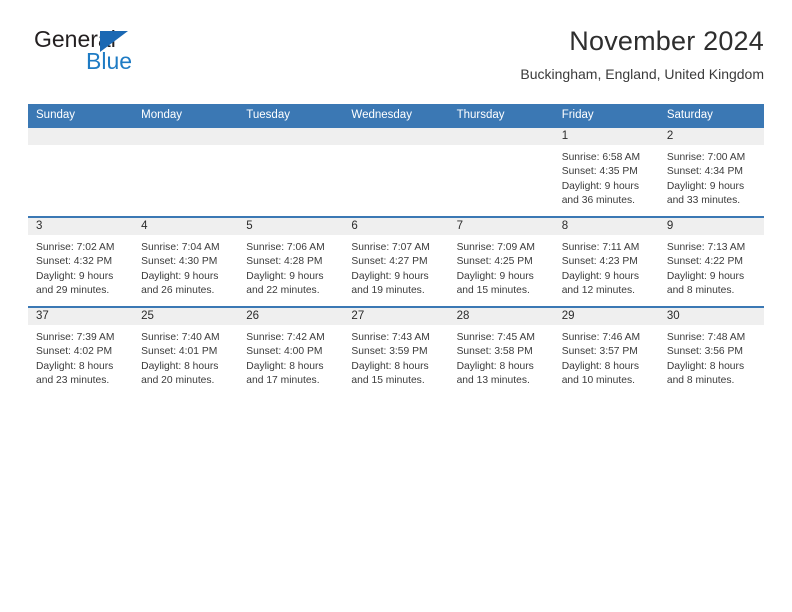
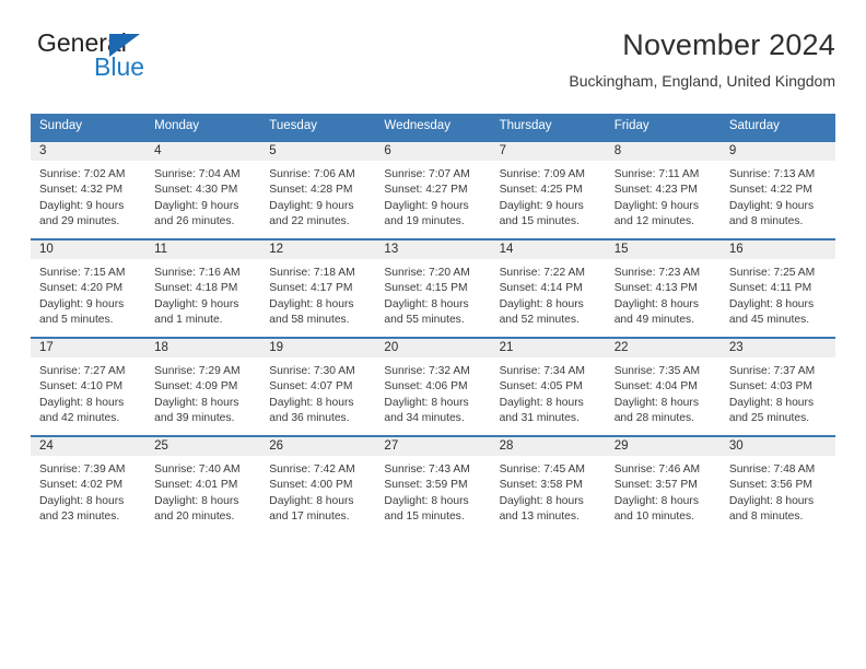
  General
  Blue
  November 2024
  Buckingham, England, United Kingdom
  Sunday	Monday	Tuesday	Wednesday	Thursday	Friday	Saturday
- 					1Sunrise: 6:58 AMSunset: 4:35 PMDaylight: 9 hoursand 36 minutes.	2Sunrise: 7:00 AMSunset: 4:34 PMDaylight: 9 hoursand 33 minutes.
  3Sunrise: 7:02 AMSunset: 4:32 PMDaylight: 9 hoursand 29 minutes.	4Sunrise: 7:04 AMSunset: 4:30 PMDaylight: 9 hoursand 26 minutes.	5Sunrise: 7:06 AMSunset: 4:28 PMDaylight: 9 hoursand 22 minutes.	6Sunrise: 7:07 AMSunset: 4:27 PMDaylight: 9 hoursand 19 minutes.	7Sunrise: 7:09 AMSunset: 4:25 PMDaylight: 9 hoursand 15 minutes.	8Sunrise: 7:11 AMSunset: 4:23 PMDaylight: 9 hoursand 12 minutes.	9Sunrise: 7:13 AMSunset: 4:22 PMDaylight: 9 hoursand 8 minutes.
+ 10Sunrise: 7:15 AMSunset: 4:20 PMDaylight: 9 hoursand 5 minutes.	11Sunrise: 7:16 AMSunset: 4:18 PMDaylight: 9 hoursand 1 minute.	12Sunrise: 7:18 AMSunset: 4:17 PMDaylight: 8 hoursand 58 minutes.	13Sunrise: 7:20 AMSunset: 4:15 PMDaylight: 8 hoursand 55 minutes.	14Sunrise: 7:22 AMSunset: 4:14 PMDaylight: 8 hoursand 52 minutes.	15Sunrise: 7:23 AMSunset: 4:13 PMDaylight: 8 hoursand 49 minutes.	16Sunrise: 7:25 AMSunset: 4:11 PMDaylight: 8 hoursand 45 minutes.
+ 17Sunrise: 7:27 AMSunset: 4:10 PMDaylight: 8 hoursand 42 minutes.	18Sunrise: 7:29 AMSunset: 4:09 PMDaylight: 8 hoursand 39 minutes.	19Sunrise: 7:30 AMSunset: 4:07 PMDaylight: 8 hoursand 36 minutes.	20Sunrise: 7:32 AMSunset: 4:06 PMDaylight: 8 hoursand 34 minutes.	21Sunrise: 7:34 AMSunset: 4:05 PMDaylight: 8 hoursand 31 minutes.	22Sunrise: 7:35 AMSunset: 4:04 PMDaylight: 8 hoursand 28 minutes.	23Sunrise: 7:37 AMSunset: 4:03 PMDaylight: 8 hoursand 25 minutes.
- 37Sunrise: 7:39 AMSunset: 4:02 PMDaylight: 8 hoursand 23 minutes.	25Sunrise: 7:40 AMSunset: 4:01 PMDaylight: 8 hoursand 20 minutes.	26Sunrise: 7:42 AMSunset: 4:00 PMDaylight: 8 hoursand 17 minutes.	27Sunrise: 7:43 AMSunset: 3:59 PMDaylight: 8 hoursand 15 minutes.	28Sunrise: 7:45 AMSunset: 3:58 PMDaylight: 8 hoursand 13 minutes.	29Sunrise: 7:46 AMSunset: 3:57 PMDaylight: 8 hoursand 10 minutes.	30Sunrise: 7:48 AMSunset: 3:56 PMDaylight: 8 hoursand 8 minutes.
+ 24Sunrise: 7:39 AMSunset: 4:02 PMDaylight: 8 hoursand 23 minutes.	25Sunrise: 7:40 AMSunset: 4:01 PMDaylight: 8 hoursand 20 minutes.	26Sunrise: 7:42 AMSunset: 4:00 PMDaylight: 8 hoursand 17 minutes.	27Sunrise: 7:43 AMSunset: 3:59 PMDaylight: 8 hoursand 15 minutes.	28Sunrise: 7:45 AMSunset: 3:58 PMDaylight: 8 hoursand 13 minutes.	29Sunrise: 7:46 AMSunset: 3:57 PMDaylight: 8 hoursand 10 minutes.	30Sunrise: 7:48 AMSunset: 3:56 PMDaylight: 8 hoursand 8 minutes.
